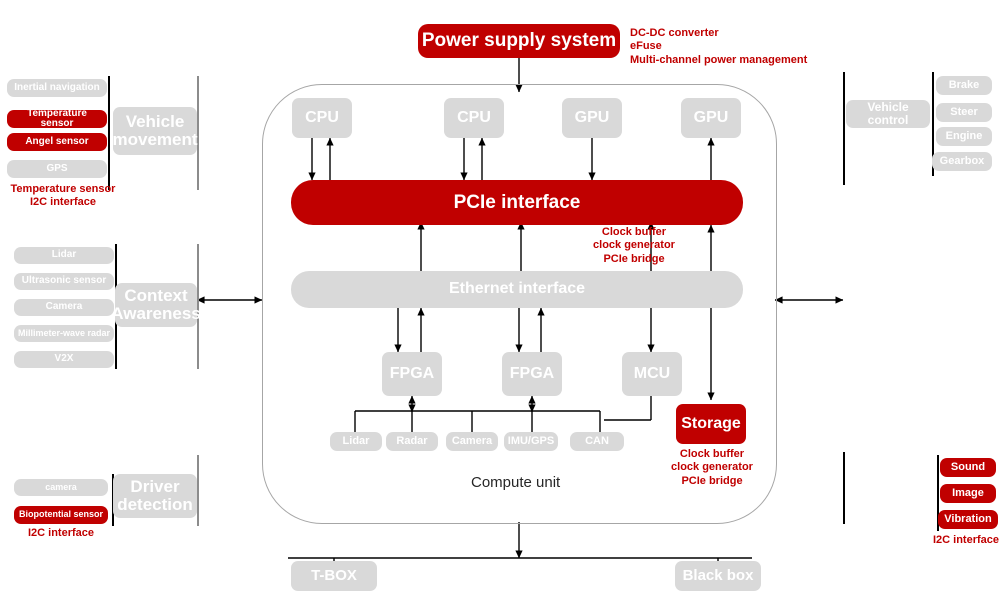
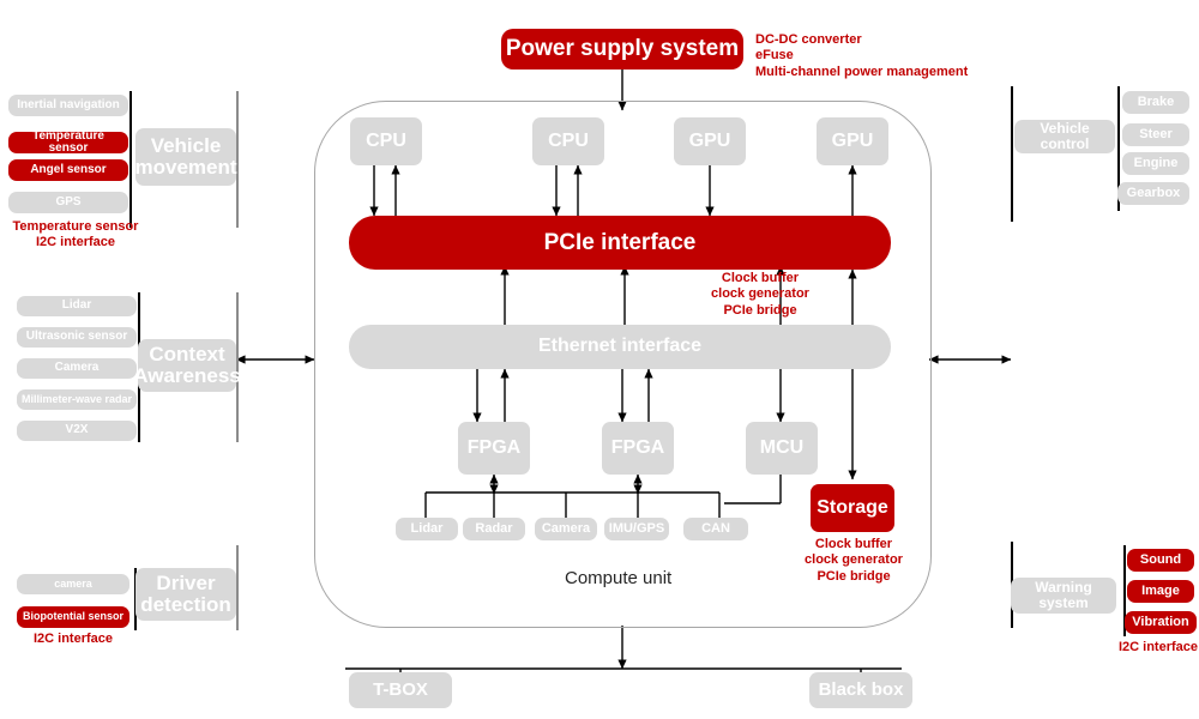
  Compute unit
  Power supply system
  DC-DC converter
  eFuse
  Multi-channel power management
  CPU
  CPU
  GPU
  GPU
  PCIe interface
  Clock buffer
  clock generator
  PCIe bridge
  Ethernet interface
  FPGA
  FPGA
  MCU
  Lidar
  Radar
  Camera
  IMU/GPS
  CAN
  Storage
  Clock buffer
  clock generator
  PCIe bridge
  Vehicle
  movement
  Inertial navigation
  Temperature sensor
  Angel sensor
  GPS
  Temperature sensor
  I2C interface
  Context
  Awareness
  Lidar
  Ultrasonic sensor
  Camera
  Millimeter-wave radar
  V2X
  Driver
  detection
  camera
  Biopotential sensor
  I2C interface
  Vehicle control
  Brake
  Steer
  Engine
  Gearbox
+ Warning system
  Sound
  Image
  Vibration
  I2C interface
  T-BOX
  Black box
